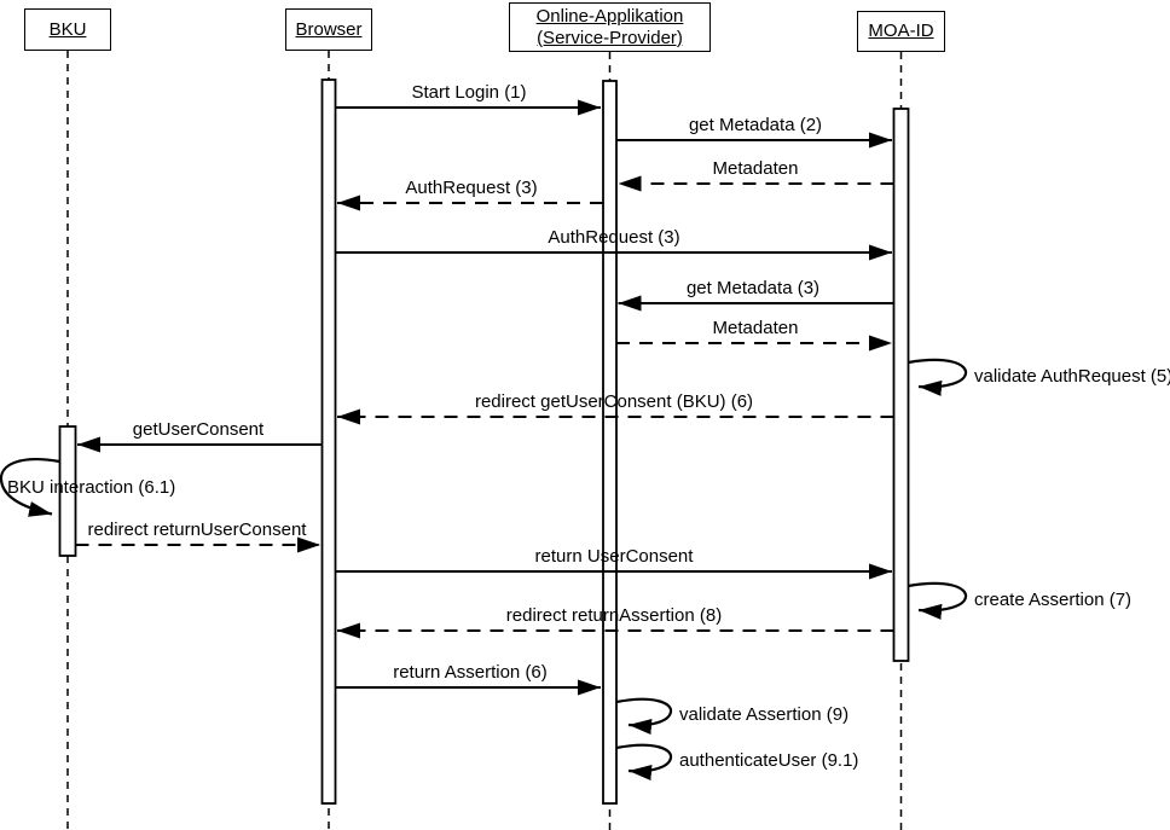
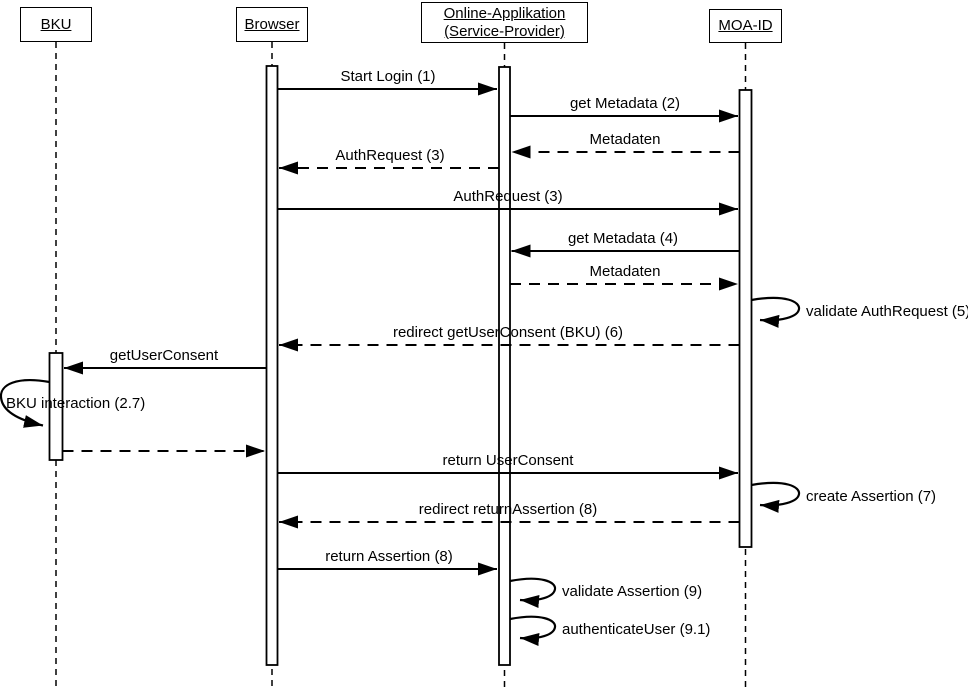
  BKU
  Browser
  Online-Applikation (Service-Provider)
  MOA-ID
  Start Login (1)
  get Metadata (2)
  Metadaten
  AuthRequest (3)
  AuthRequest (3)
- get Metadata (3)
+ get Metadata (4)
  Metadaten
  validate AuthRequest (5
  redirect getUserConsent (BKU) (6)
  getUserConsent
- BKU interaction (6.1)
+ BKU interaction (2.7)
- redirect returnUserConsent
  return UserConsent
  create Assertion (7)
  redirect returnAssertion (8)
- return Assertion (6)
+ return Assertion (8)
  validate Assertion (9)
  authenticateUser (9.1)
